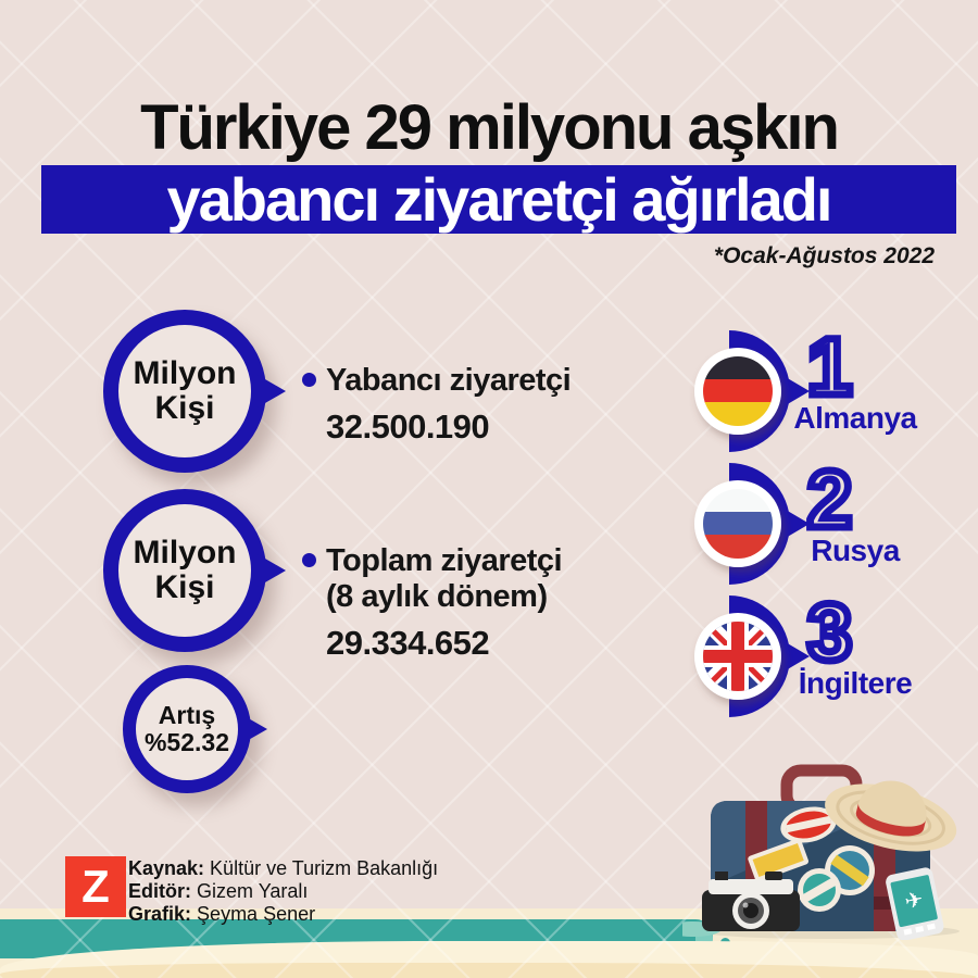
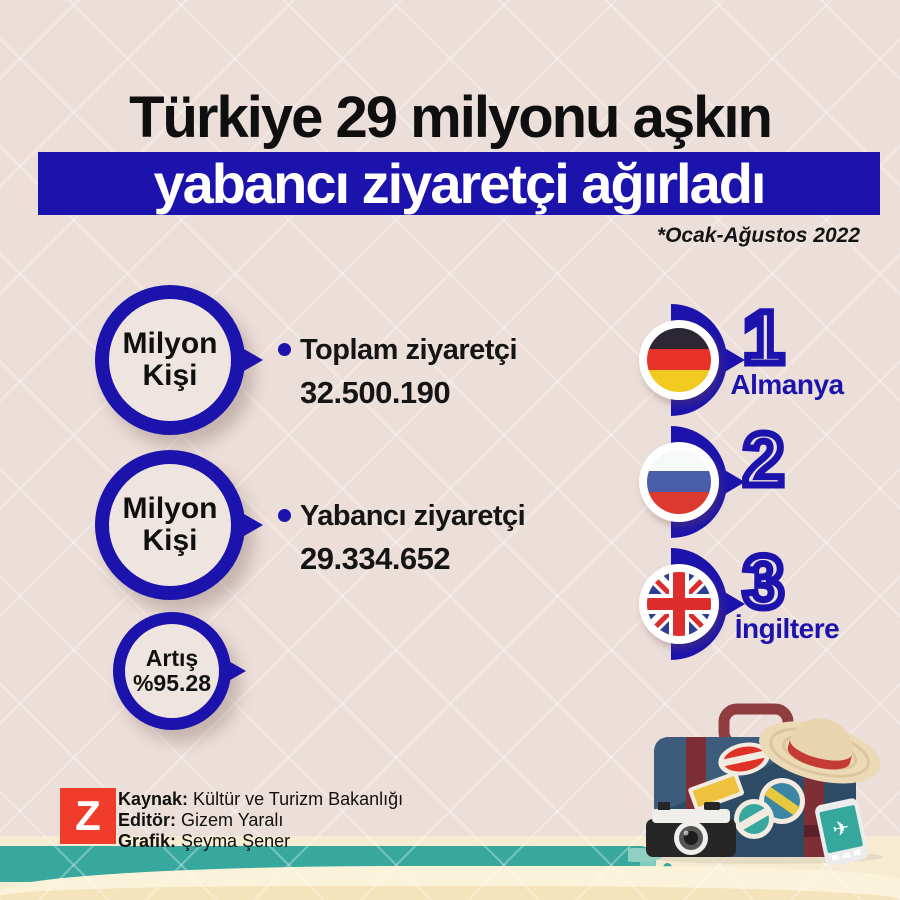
  Türkiye 29 milyonu aşkın
  yabancı ziyaretçi ağırladı
  *Ocak-Ağustos 2022
  Milyon
  Kişi
  Milyon
  Kişi
  Artış
- %52.32
+ %95.28
- Yabancı ziyaretçi
+ Toplam ziyaretçi
  32.500.190
- Toplam ziyaretçi
+ Yabancı ziyaretçi
- (8 aylık dönem)
  29.334.652
  1
  Almanya
  2
- Rusya
  3
  İngiltere
  Z
  Kaynak: Kültür ve Turizm Bakanlığı
  Editör: Gizem Yaralı
  Grafik: Şeyma Şener
